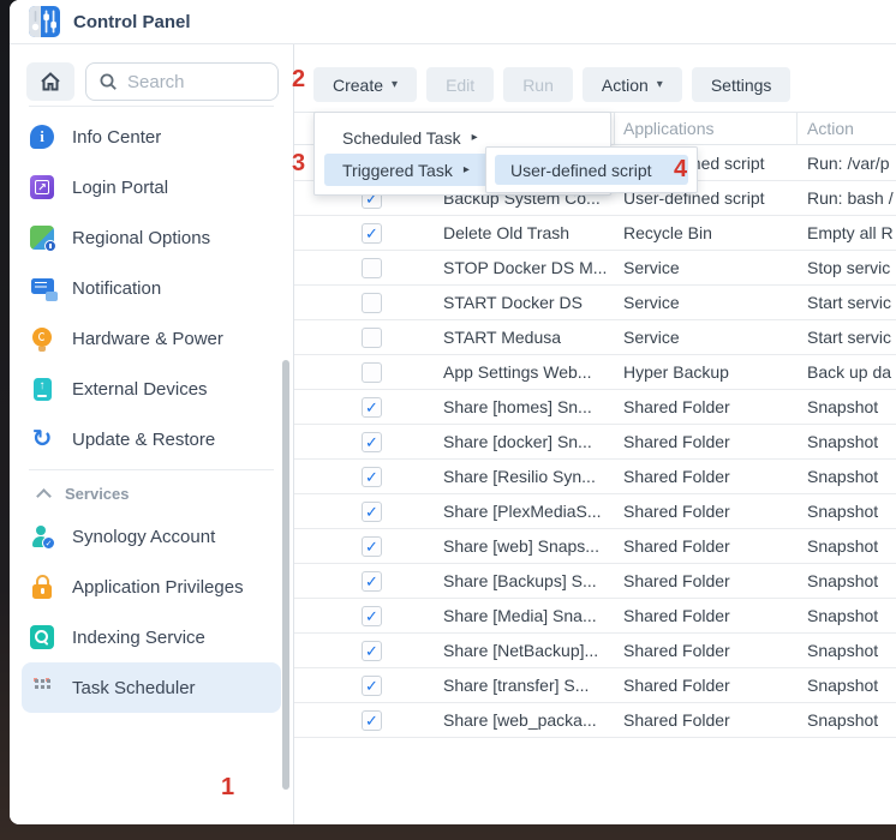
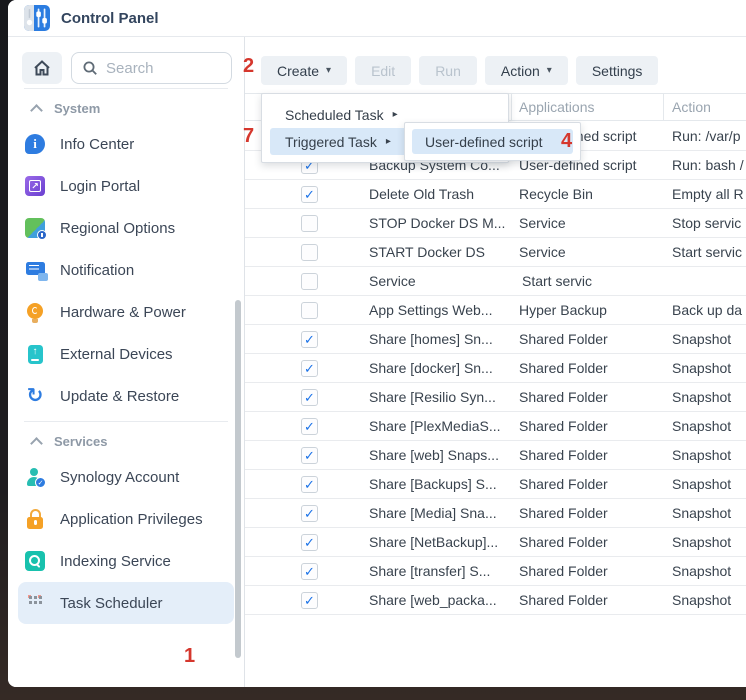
  Control Panel
  Search
+ System
  i
  Info Center
  ↗
  Login Portal
  Regional Options
  Notification
  Hardware & Power
  ↑
  External Devices
  ↻
  Update & Restore
  Services
  Synology Account
  Application Privileges
  Indexing Service
  Task Scheduler
  Create
  ▾
  Edit
  Run
  Action
  ▾
  Settings
  Applications
  Action
  Run: /var/p
  ✓
  Backup System Co...
  User-defined script
  Run: bash /
  ✓
  Delete Old Trash
  Recycle Bin
  Empty all R
  STOP Docker DS M...
  Service
  Stop servic
  START Docker DS
  Service
  Start servic
- START Medusa
  Service
  Start servic
  App Settings Web...
  Hyper Backup
  Back up da
  ✓
  Share [homes] Sn...
  Shared Folder
  Snapshot
  ✓
  Share [docker] Sn...
  Shared Folder
  Snapshot
  ✓
  Share [Resilio Syn...
  Shared Folder
  Snapshot
  ✓
  Share [PlexMediaS...
  Shared Folder
  Snapshot
  ✓
  Share [web] Snaps...
  Shared Folder
  Snapshot
  ✓
  Share [Backups] S...
  Shared Folder
  Snapshot
  ✓
  Share [Media] Sna...
  Shared Folder
  Snapshot
  ✓
  Share [NetBackup]...
  Shared Folder
  Snapshot
  ✓
  Share [transfer] S...
  Shared Folder
  Snapshot
  ✓
  Share [web_packa...
  Shared Folder
  Snapshot
  Scheduled Task
  ▸
  Triggered Task
  ▸
  User-defined script
  1
  2
- 3
+ 7
  4
